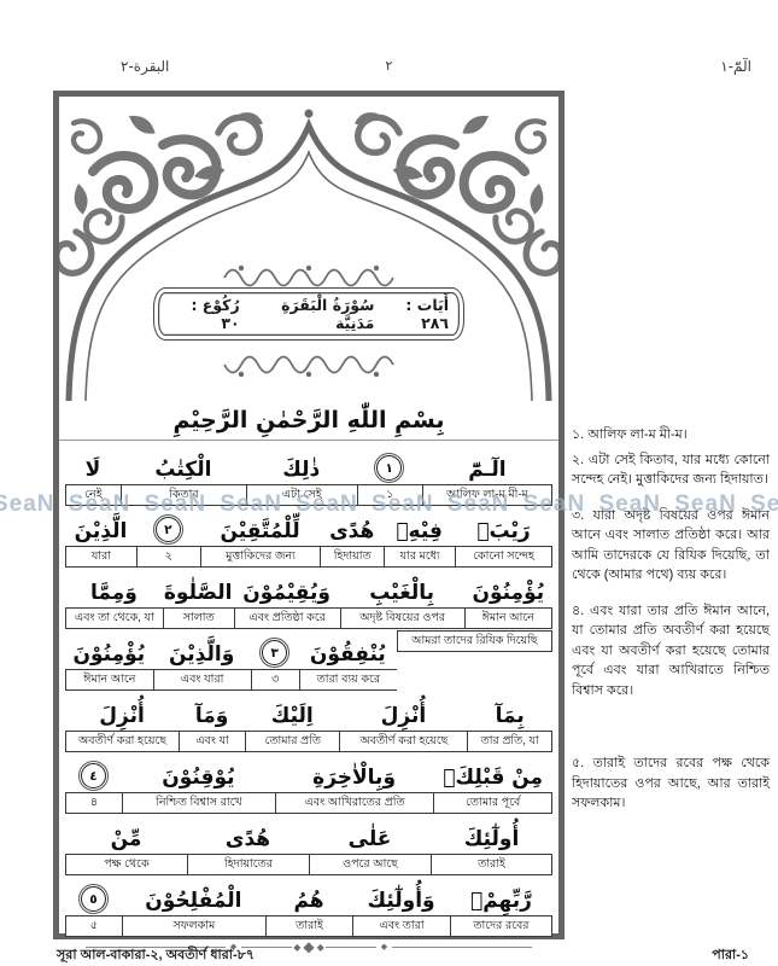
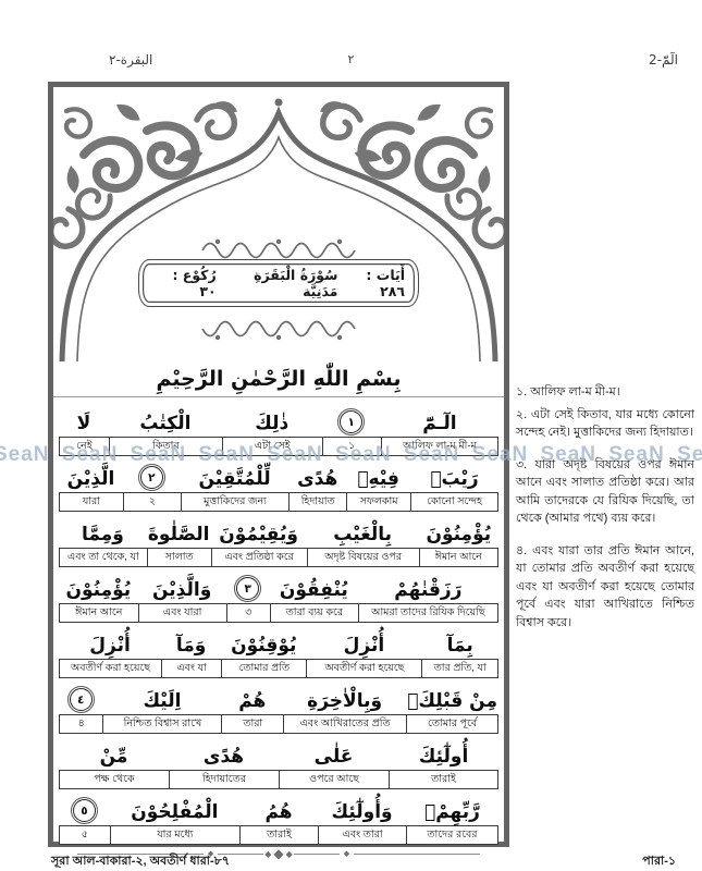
  البقرة-٢
  ٢
- الٓمّٓ-١
+ الٓمّٓ-2
  أَيَات : ٢٨٦
  سُوْرَةُ الْبَقَرَةِ مَدَنِيَّة
  رُكُوْع : ٣٠
  بِسْمِ اللّٰهِ الرَّحْمٰنِ الرَّحِيْمِ
  الٓـمّٓ
  আলিফ লা-ম মী-ম
  ١
  ১
  ذٰلِكَ
  এটা সেই
  الْكِتٰبُ
  কিতাব
  لَا
  নেই
  رَيْبَۛ
  কোনো সন্দেহ
  فِيْهِۛ
- যার মধ্যে
+ সফলকাম
  هُدًى
  হিদায়াত
  لِّلْمُتَّقِيْنَ
  মুত্তাকিদের জন্য
  ٢
  ২
  الَّذِيْنَ
  যারা
  يُؤْمِنُوْنَ
  ঈমান আনে
  بِالْغَيْبِ
  অদৃষ্ট বিষয়ের ওপর
  وَيُقِيْمُوْنَ
  এবং প্রতিষ্ঠা করে
  الصَّلٰوةَ
  সালাত
  وَمِمَّا
  এবং তা থেকে, যা
+ رَزَقْنٰهُمْ
  আমরা তাদের রিযিক দিয়েছি
  يُنْفِقُوْنَ
  তারা ব্যয় করে
  ٣
  ৩
  وَالَّذِيْنَ
  এবং যারা
  يُؤْمِنُوْنَ
  ঈমান আনে
  بِمَآ
  তার প্রতি, যা
  أُنْزِلَ
  অবতীর্ণ করা হয়েছে
- اِلَيْكَ
+ يُوْقِنُوْنَ
  তোমার প্রতি
  وَمَآ
  এবং যা
  أُنْزِلَ
  অবতীর্ণ করা হয়েছে
  مِنْ قَبْلِكَۚ
  তোমার পূর্বে
  وَبِالْاٰخِرَةِ
  এবং আখিরাতের প্রতি
+ هُمْ
+ তারা
- يُوْقِنُوْنَ
+ اِلَيْكَ
  নিশ্চিত বিশ্বাস রাখে
  ٤
  ৪
  أُولٰٓئِكَ
  তারাই
  عَلٰى
  ওপরে আছে
  هُدًى
  হিদায়াতের
  مِّنْ
  পক্ষ থেকে
  رَّبِّهِمْۗ
  তাদের রবের
  وَأُولٰٓئِكَ
  এবং তারা
  هُمُ
  তারাই
  الْمُفْلِحُوْنَ
- সফলকাম
+ যার মধ্যে
  ٥
  ৫
  ◆
  ◆
  ◆
  ১. আলিফ লা-ম মী-ম।
  ২. এটা সেই কিতাব, যার মধ্যে কোনো সন্দেহ নেই। মুত্তাকিদের জন্য হিদায়াত।
  ৩. যারা অদৃষ্ট বিষয়ের ওপর ঈমান আনে এবং সালাত প্রতিষ্ঠা করে। আর আমি তাদেরকে যে রিযিক দিয়েছি, তা থেকে (আমার পথে) ব্যয় করে।
  ৪. এবং যারা তার প্রতি ঈমান আনে, যা তোমার প্রতি অবতীর্ণ করা হয়েছে এবং যা অবতীর্ণ করা হয়েছে তোমার পূর্বে এবং যারা আখিরাতে নিশ্চিত বিশ্বাস করে।
- ৫. তারাই তাদের রবের পক্ষ থেকে হিদায়াতের ওপর আছে, আর তারাই সফলকাম।
  SeaN SeaN SeaN SeaN SeaN SeaN SeaN SeaN SeaN SeaN Se
  সূরা আল-বাকারা-২, অবতীর্ণ ধারা-৮৭
  পারা-১
